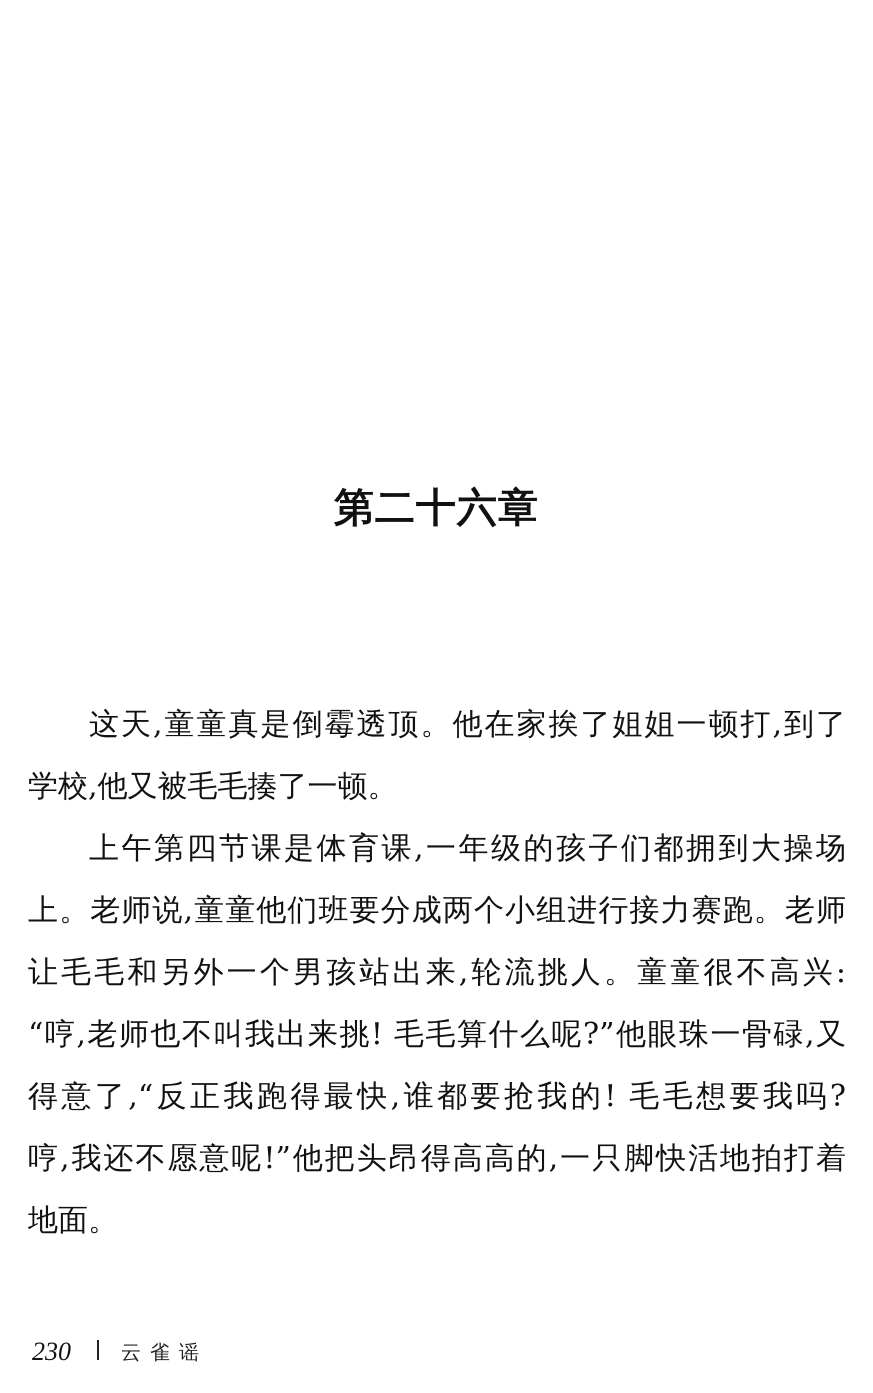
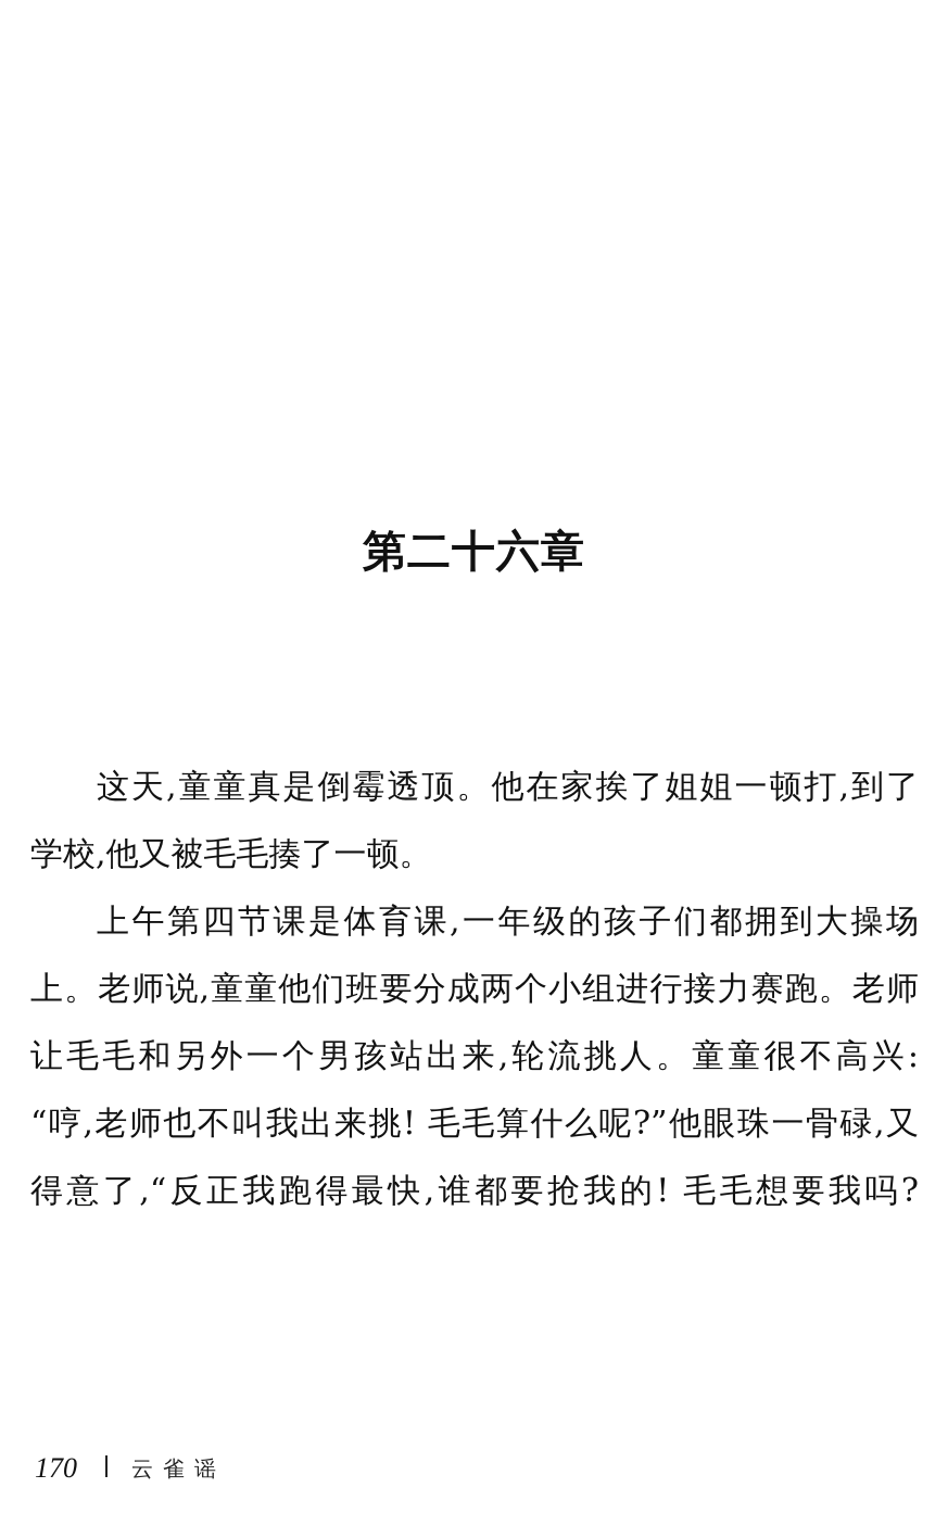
  第二十六章
  这天,童童真是倒霉透顶。他在家挨了姐姐一顿打,到了
  学校,他又被毛毛揍了一顿。
  上午第四节课是体育课,一年级的孩子们都拥到大操场
  上。老师说,童童他们班要分成两个小组进行接力赛跑。老师
  让毛毛和另外一个男孩站出来,轮流挑人。童童很不高兴:
  “哼,老师也不叫我出来挑! 毛毛算什么呢?”他眼珠一骨碌,又
  得意了,“反正我跑得最快,谁都要抢我的! 毛毛想要我吗?
- 哼,我还不愿意呢!”他把头昂得高高的,一只脚快活地拍打着
- 地面。
- 230
+ 170
  云雀谣
